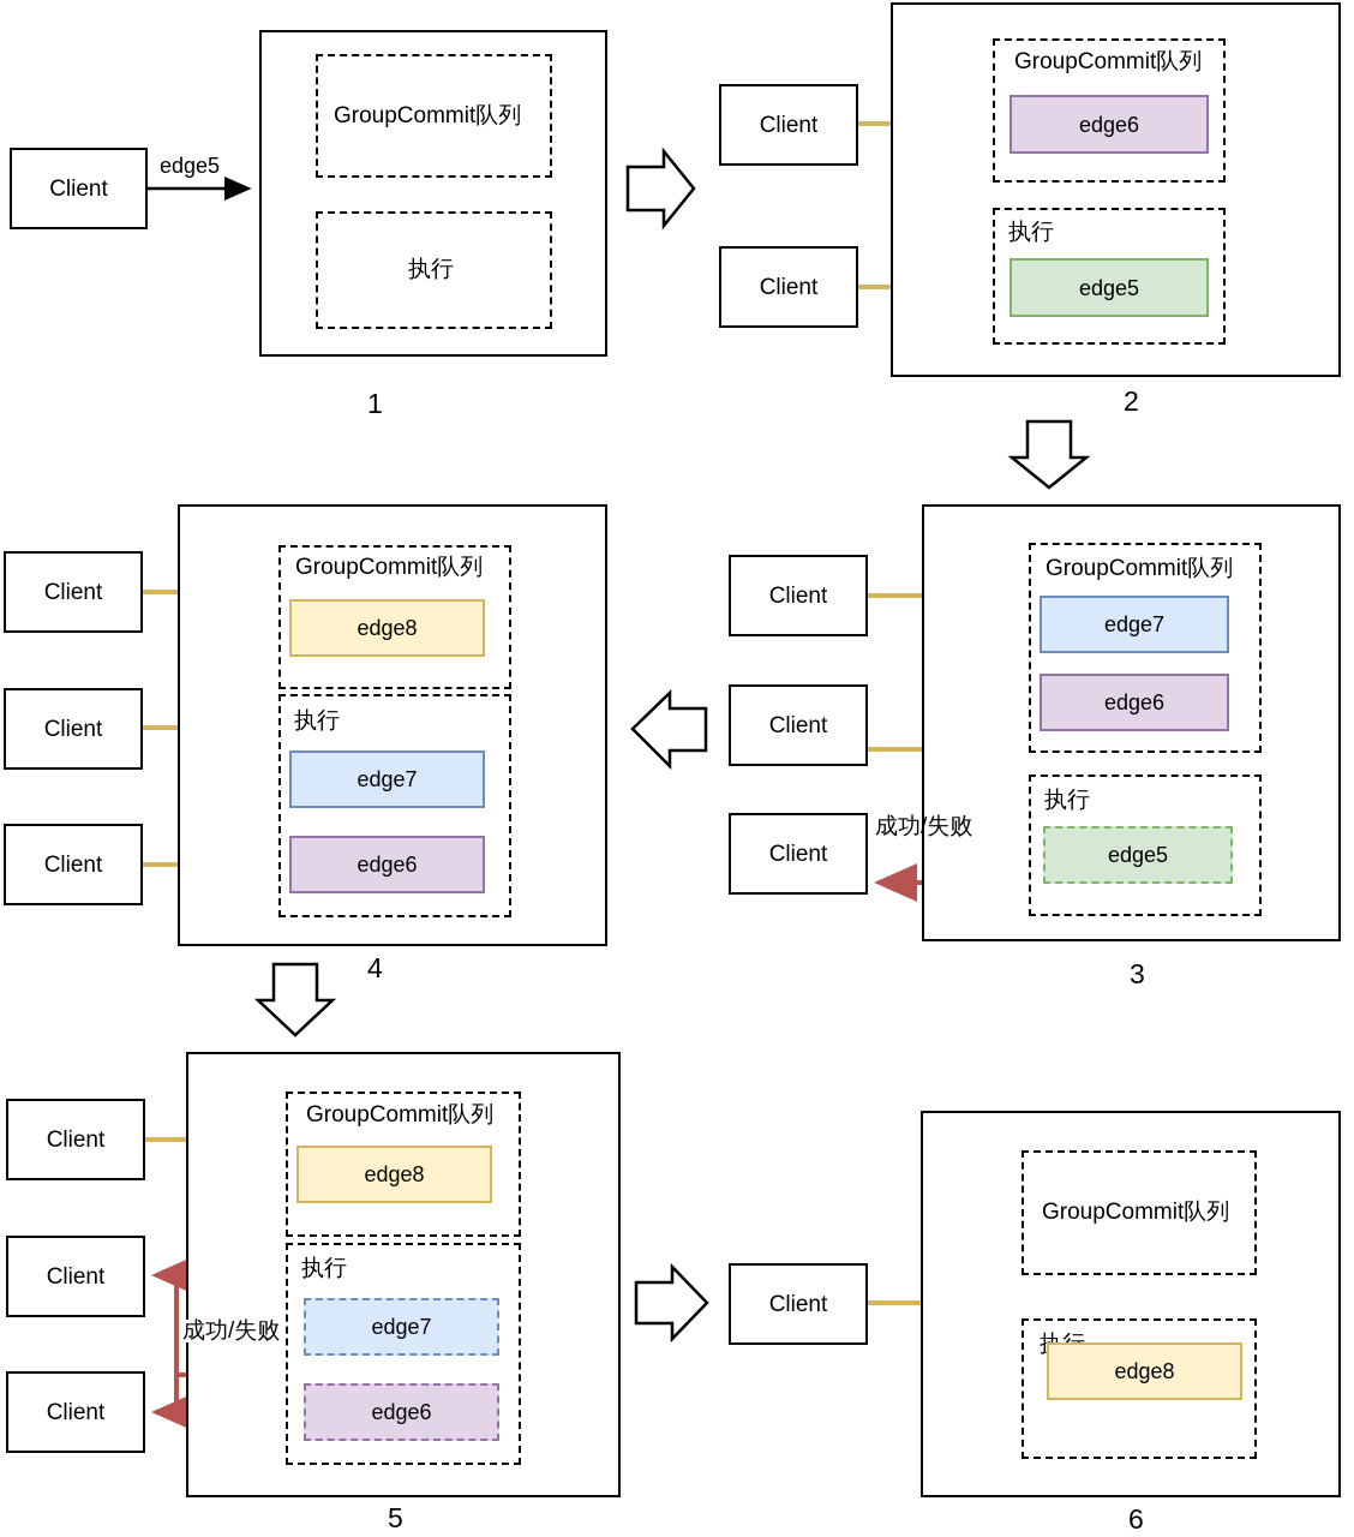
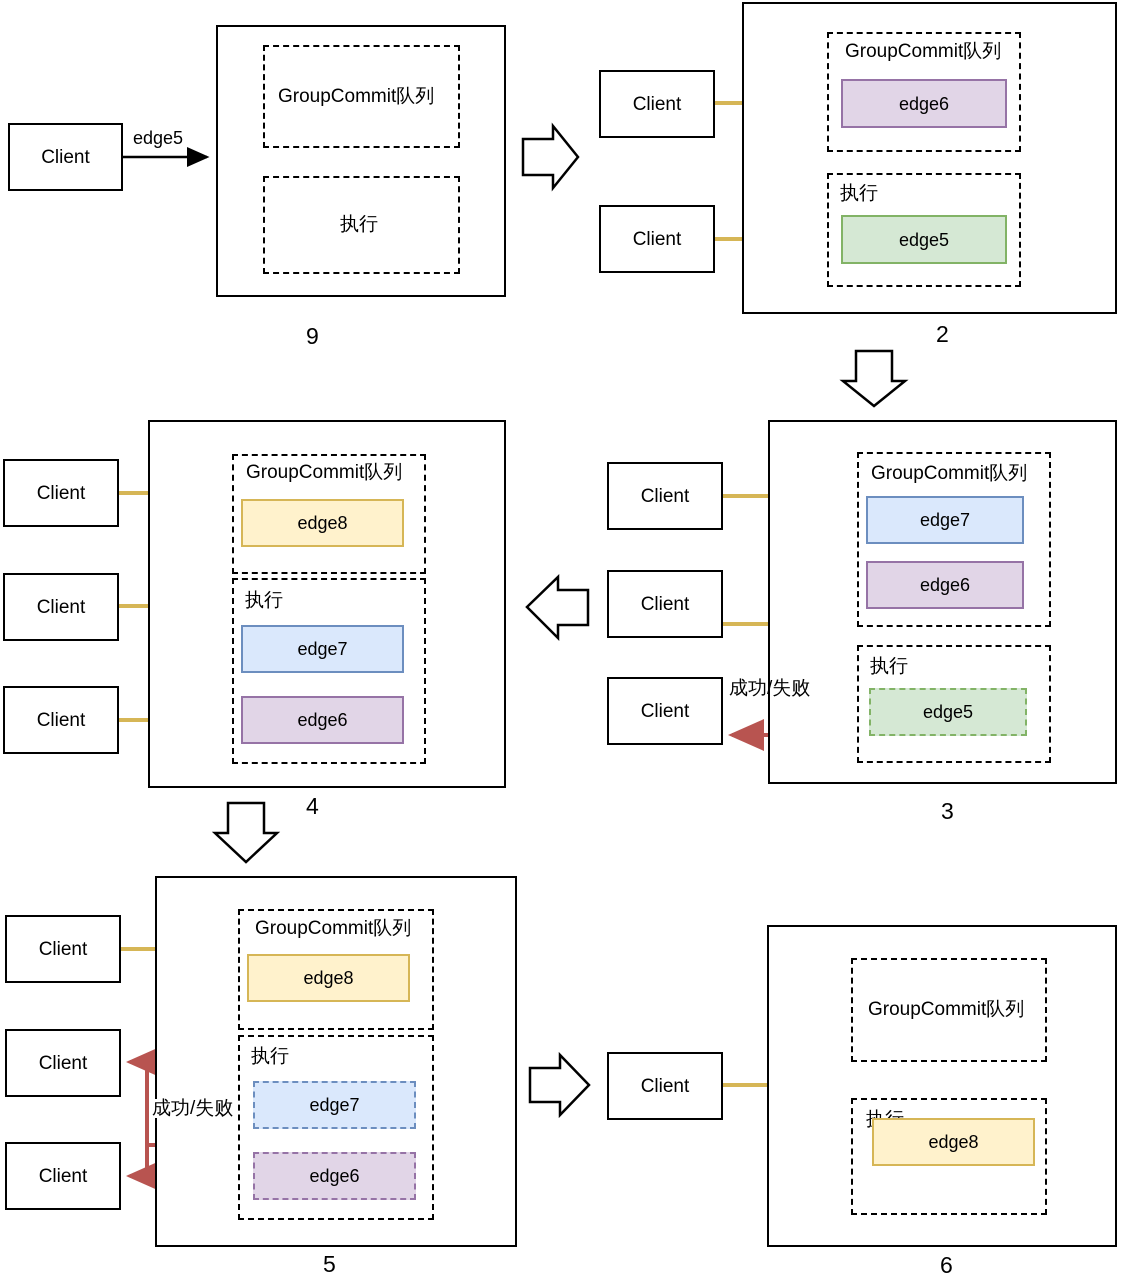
  GroupCommit队列
  执行
  Client
  edge5
- 1
+ 9
  GroupCommit队列
  edge6
  执行
  edge5
  Client
  Client
  2
  GroupCommit队列
  edge7
  edge6
  执行
  edge5
  Client
  Client
  Client
  成功/失败
  3
  GroupCommit队列
  edge8
  执行
  edge7
  edge6
  Client
  Client
  Client
  4
  GroupCommit队列
  edge8
  执行
  edge7
  edge6
  Client
  Client
  Client
  成功/失败
  5
  GroupCommit队列
  edge8
  Client
  6
